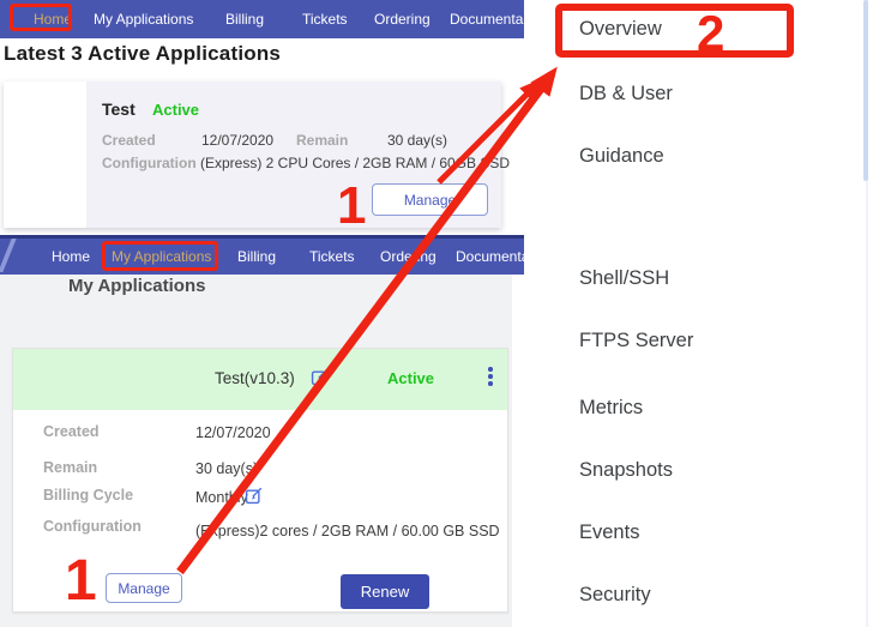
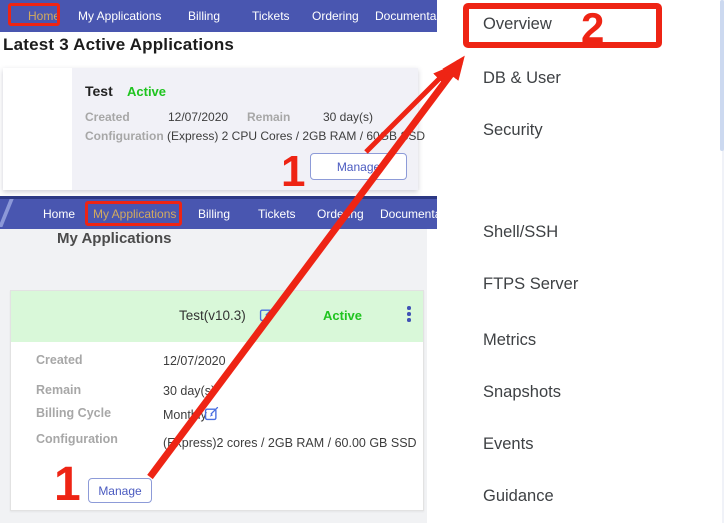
  Home
  My Applications
  Billing
  Tickets
  Ordering
  Documenta
  Latest 3 Active Applications
  Test
  Active
  Created
  12/07/2020
  Remain
  30 day(s)
  Configuration
  (Express) 2 CPU Cores / 2GB RAM / 60BSD
  Manage
  Home
  My Applications
  Billing
  Tickets
  Ordeng
  Documenta
  My Applications
  Test(v10.3)
  Active
  Created
  12/07/2020
  Remain
  30 day(s
  Billing Cycle
  Monty
  Configuration
  (press)2 cores / 2GB RAM / 60.00 GB SSD
  Manage
- Renew
  Overview
  DB & User
- Guidance
+ Security
  Shell/SSH
  FTPS Server
  Metrics
  Snapshots
  Events
- Security
+ Guidance
  1
  1
  2
